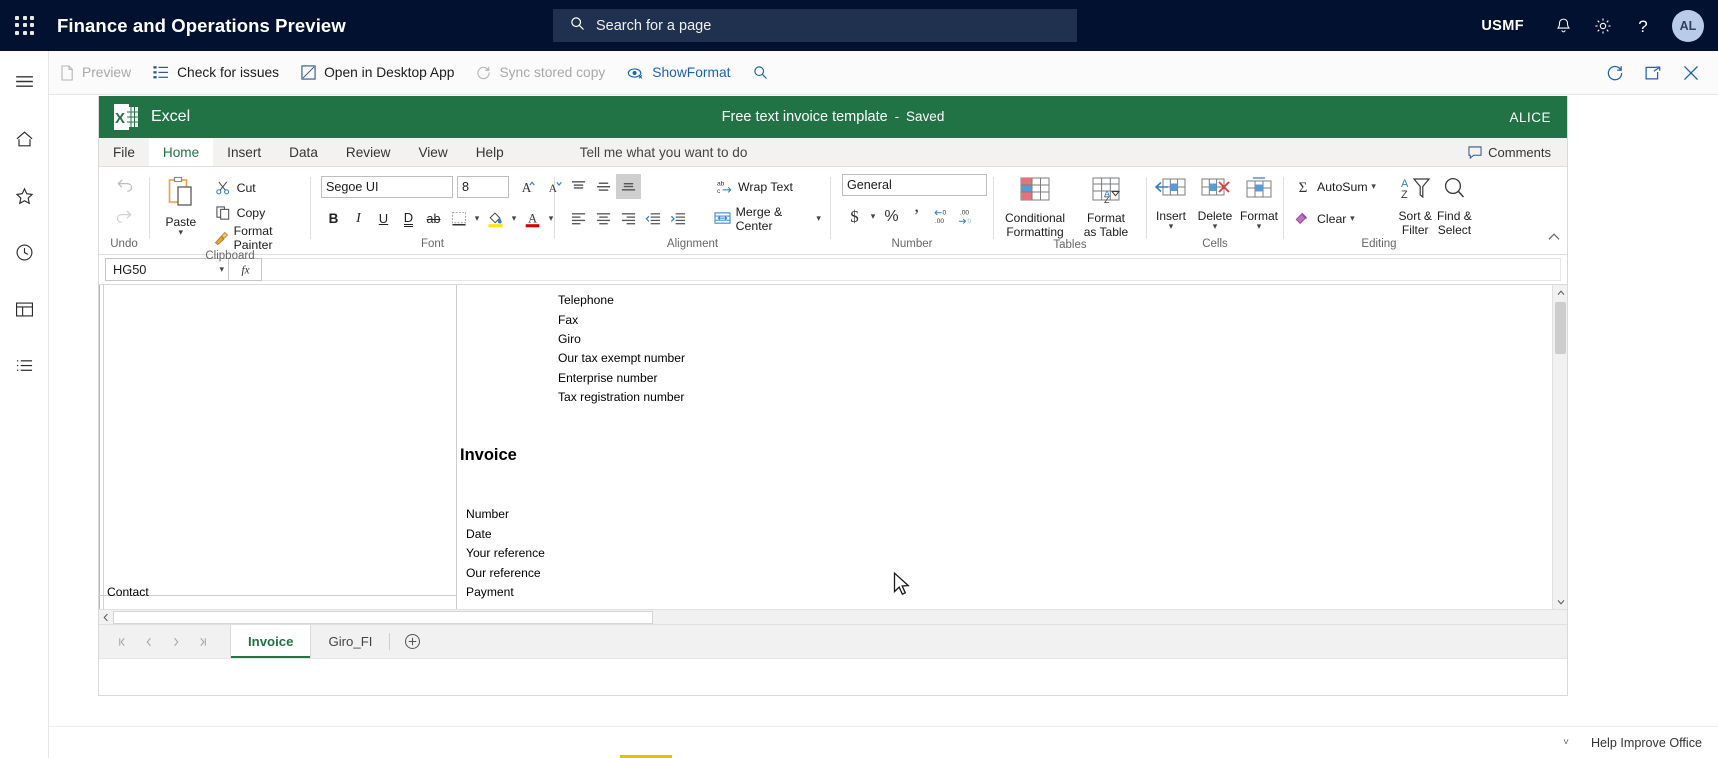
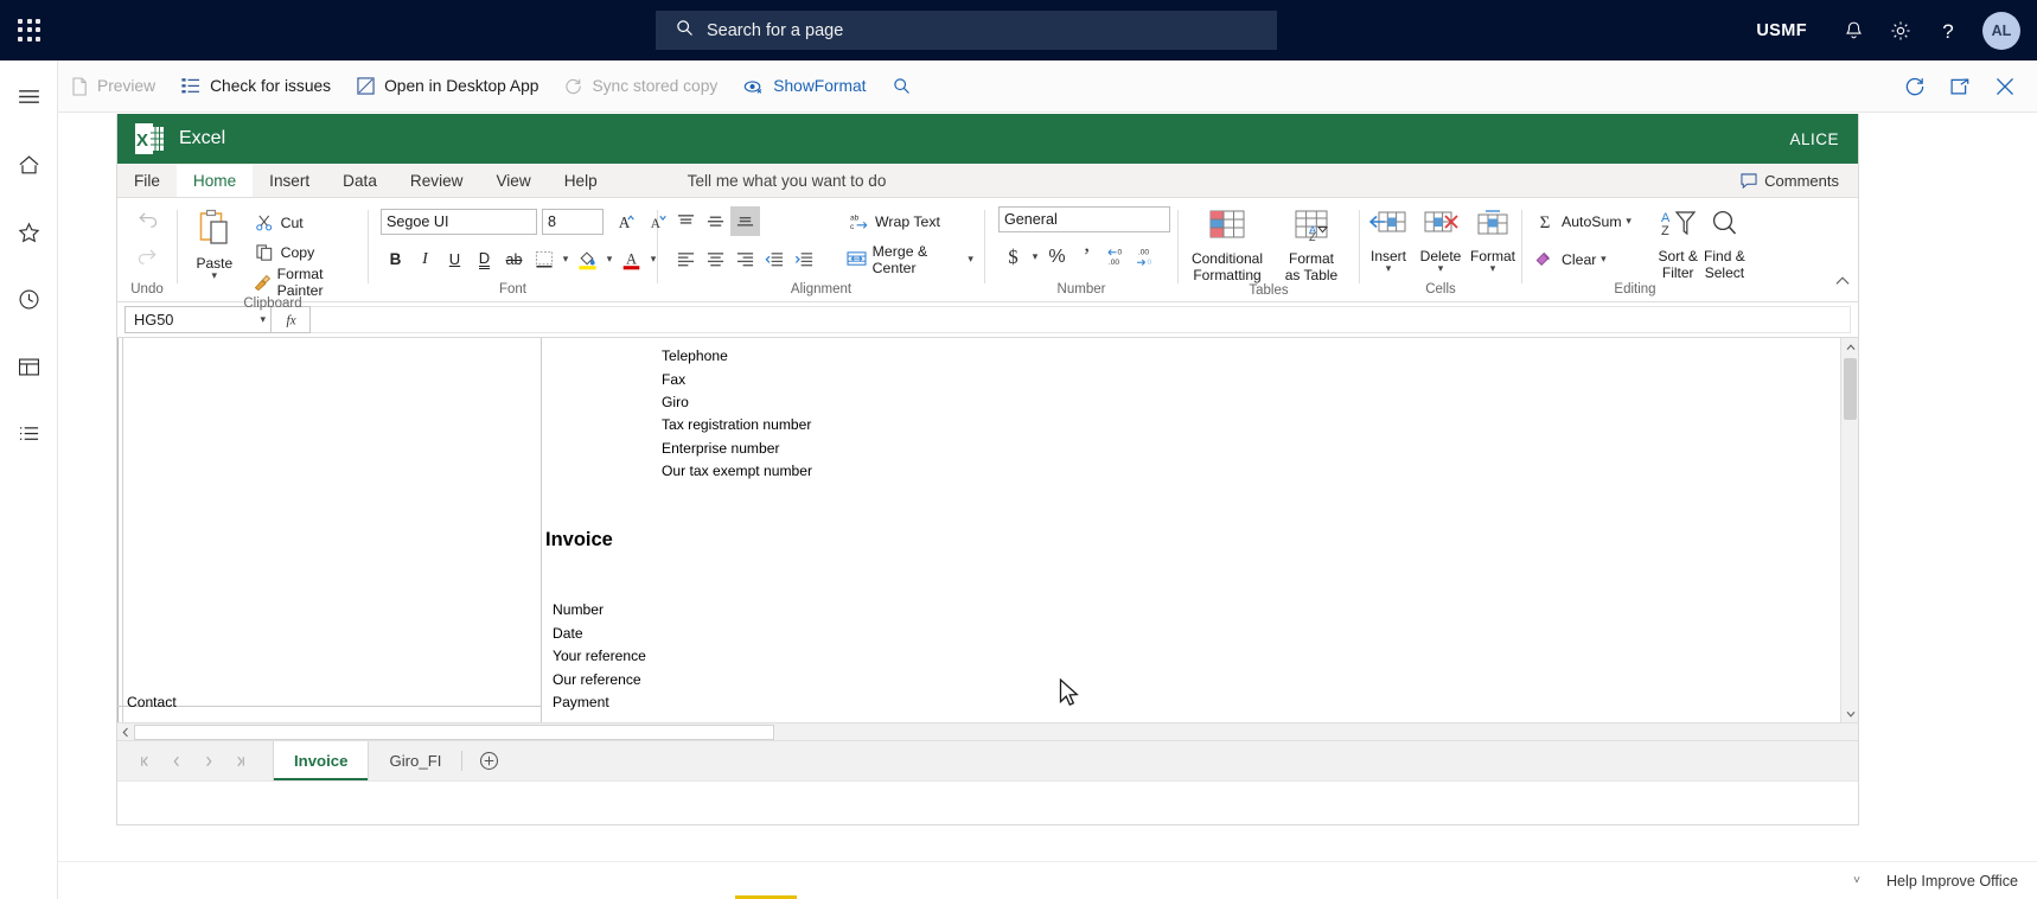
- Finance and Operations Preview
  Search for a page
  USMF
  ?
  AL
  Preview
  Check for issues
  Open in Desktop App
  Sync stored copy
  ShowFormat
  X
  Excel
- Free text invoice template - Saved
  ALICE
  File
  Home
  Insert
  Data
  Review
  View
  Help
  Tell me what you want to do
  Comments
  Undo
  Paste
  ▾
  Cut
  Copy
  Format Painter
  Clipboard
  Segoe UI
  8
  A
  A
  B
  I
  U
  D
  ab
  ▾
  ▾
  A
  ▾
  Font
  Wrap Text
  Merge & Center
  ▾
  Alignment
  General
  $
  ▾
  %
  ’
  Number
  Conditional
  Formatting
  A
  Z
  Format
  as Table
  Tables
  Insert
  ▾
  Delete
  ▾
  Format
  ▾
  Cells
  Σ
  AutoSum
  ▾
  Clear
  ▾
  A
  Z
  Sort &
  Filter
  Find &
  Select
  Editing
  HG50
  ▾
  fx
  Telephone
  Fax
  Giro
- Our tax exempt number
+ Tax registration number
  Enterprise number
- Tax registration number
+ Our tax exempt number
  Invoice
  Number
  Date
  Your reference
  Our reference
  Payment
  Contact
  Invoice
  Giro_FI
  ˅
  Help Improve Office
